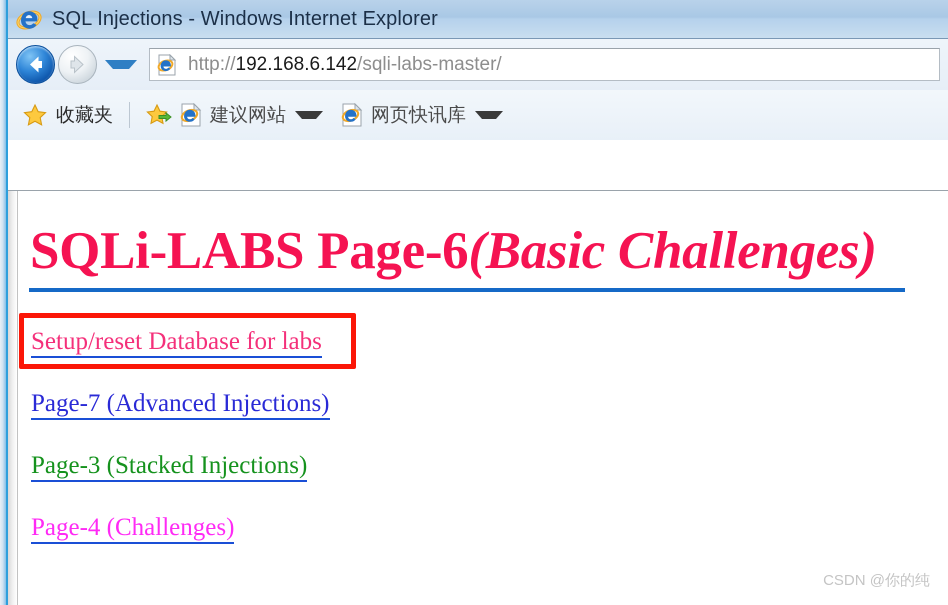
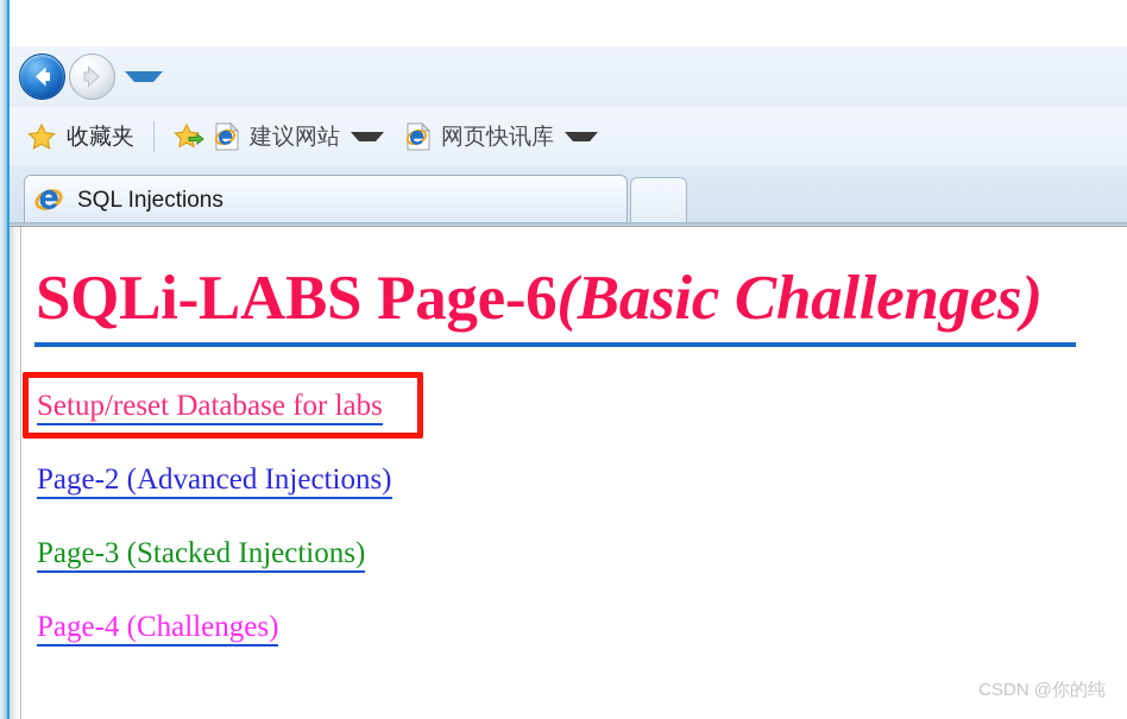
- SQL Injections - Windows Internet Explorer
- http://192.168.6.142/sqli-labs-master/
  收藏夹
  建议网站
  网页快讯库
+ SQL Injections
  SQLi-LABS Page-6(Basic Challenges)
  Setup/reset Database for labs
- Page-7 (Advanced Injections)
+ Page-2 (Advanced Injections)
  Page-3 (Stacked Injections)
  Page-4 (Challenges)
  CSDN @你的纯
